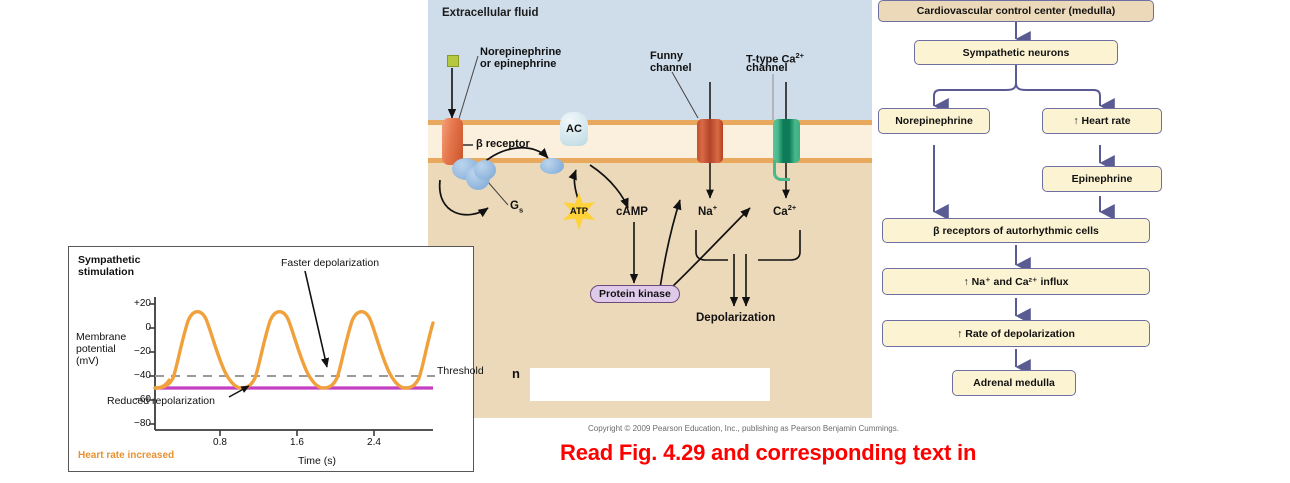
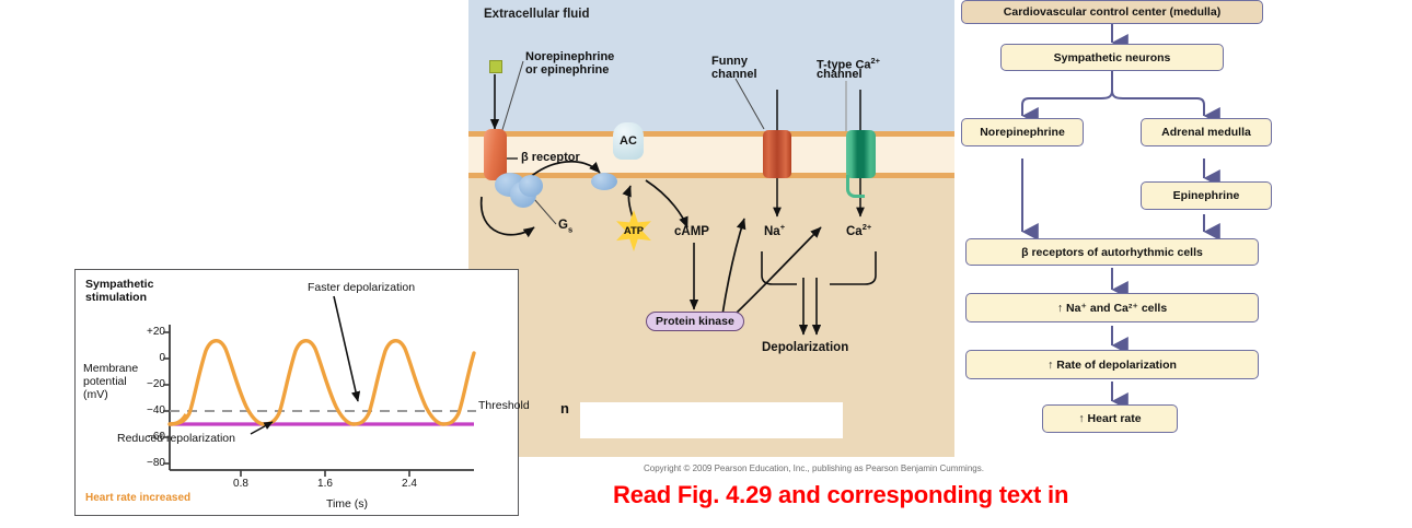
  Extracellular fluid
  Norepinephrine
  or epinephrine
  β receptor
  Gs
  AC
  ATP
  cAMP
  Funny
  channel
  Na+
  T-type Ca2+
  channel
  Ca2+
  Protein kinase
  Depolarization
  n
  Copyright © 2009 Pearson Education, Inc., publishing as Pearson Benjamin Cummings.
  Sympathetic
  stimulation
  Membrane
  potential
  (mV)
  +20
  0
  −20
  −40
  −60
  −80
  0.8
  1.6
  2.4
  Time (s)
  Faster depolarization
  Reduced repolarization
  Threshold
  Heart rate increased
  Cardiovascular control center (medulla)
  Sympathetic neurons
  Norepinephrine
- ↑ Heart rate
+ Adrenal medulla
  Epinephrine
  β receptors of autorhythmic cells
- ↑ Na⁺ and Ca²⁺ influx
+ ↑ Na⁺ and Ca²⁺ cells
  ↑ Rate of depolarization
- Adrenal medulla
+ ↑ Heart rate
  Read Fig. 4.29 and corresponding text in
